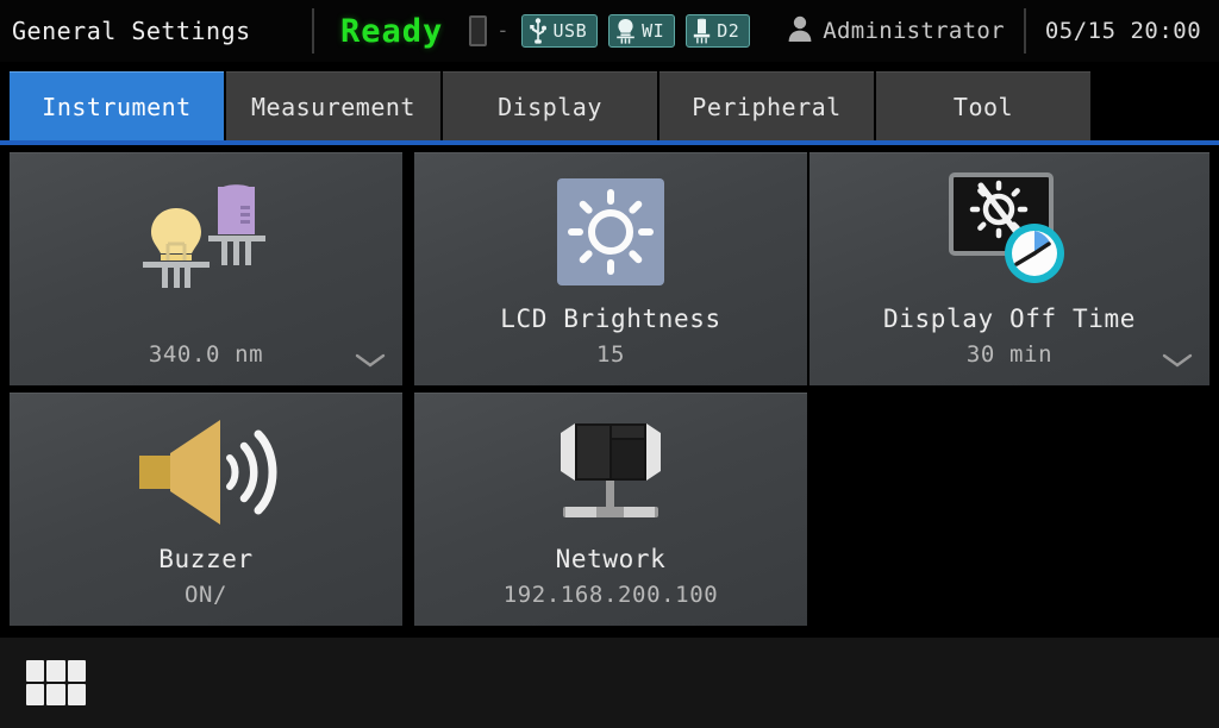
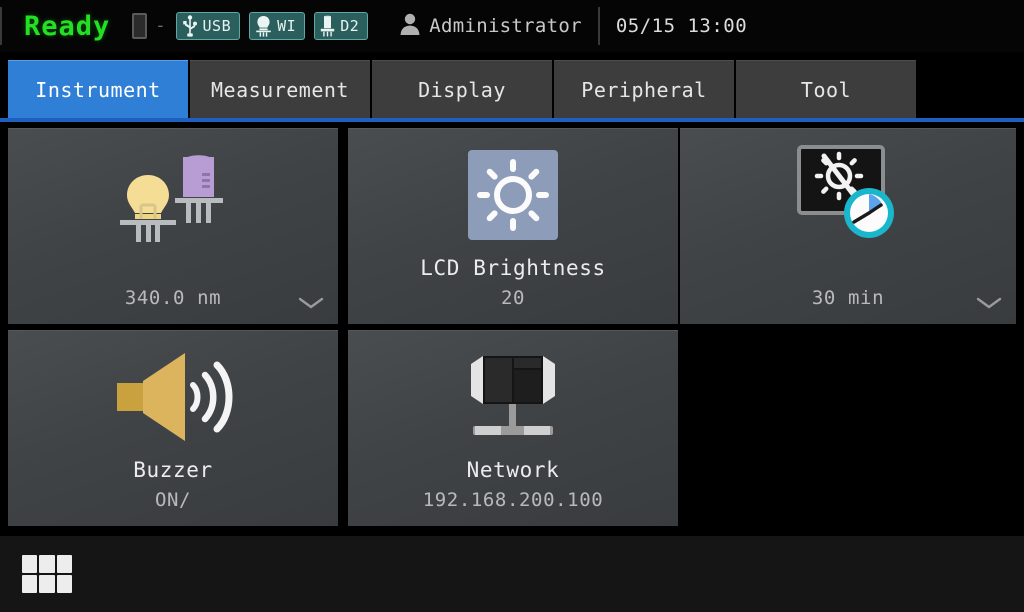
- General Settings
  Ready
  -
  USB
  WI
  D2
  Administrator
- 05/15 20:00
+ 05/15 13:00
  Instrument
  Measurement
  Display
  Peripheral
  Tool
  340.0 nm
  LCD Brightness
- 15
+ 20
- Display Off Time
  30 min
  Buzzer
  ON/
  Network
  192.168.200.100
